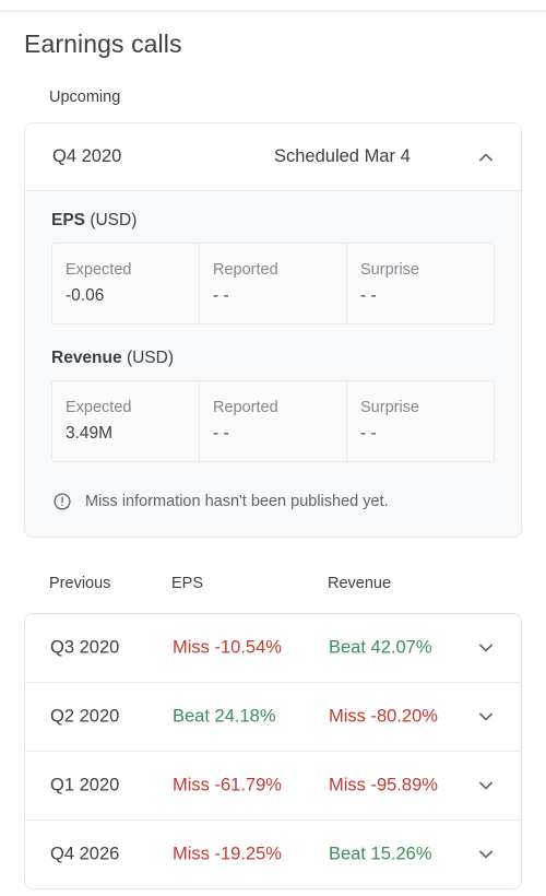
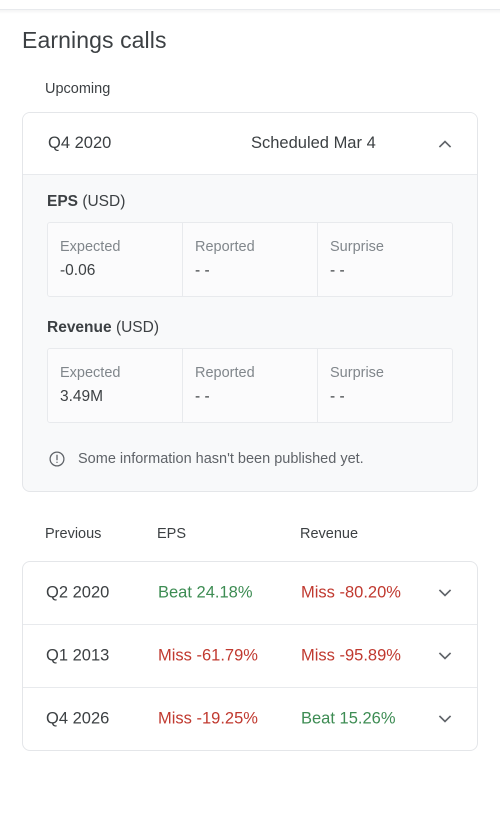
  Earnings calls
  Upcoming
  Q4 2020
  Scheduled Mar 4
  EPS (USD)
  Expected
  -0.06
  Reported
  - -
  Surprise
  - -
  Revenue (USD)
  Expected
  3.49M
  Reported
  - -
  Surprise
  - -
- Miss information hasn't been published yet.
+ Some information hasn't been published yet.
  Previous
  EPS
  Revenue
- Q3 2020
- Miss -10.54%
- Beat 42.07%
  Q2 2020
  Beat 24.18%
  Miss -80.20%
- Q1 2020
+ Q1 2013
  Miss -61.79%
  Miss -95.89%
  Q4 2026
  Miss -19.25%
  Beat 15.26%
